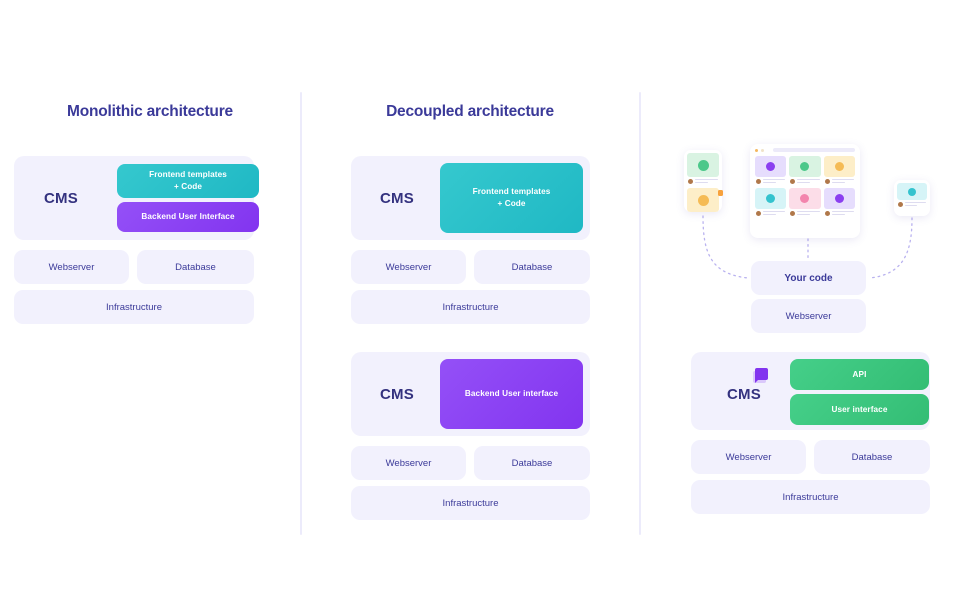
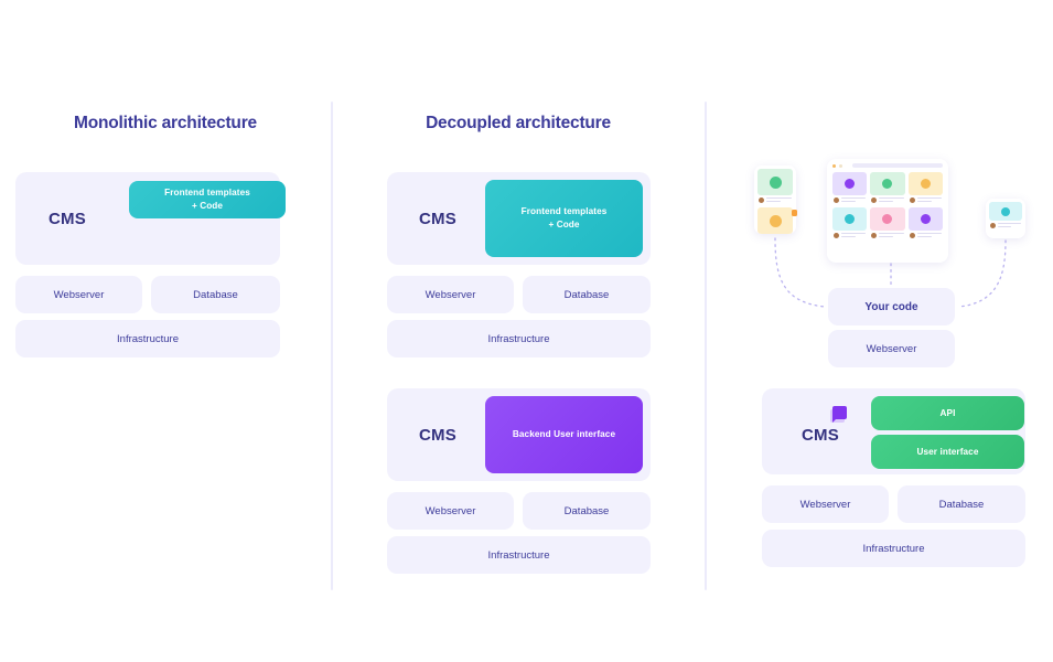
  Monolithic architecture
  CMS
  Frontend templates
  + Code
- Backend User Interface
  Webserver
  Database
  Infrastructure
  Decoupled architecture
  CMS
  Frontend templates
  + Code
  Webserver
  Database
  Infrastructure
  CMS
  Backend User interface
  Webserver
  Database
  Infrastructure
  Your code
  Webserver
  CMS
  API
  User interface
  Webserver
  Database
  Infrastructure
